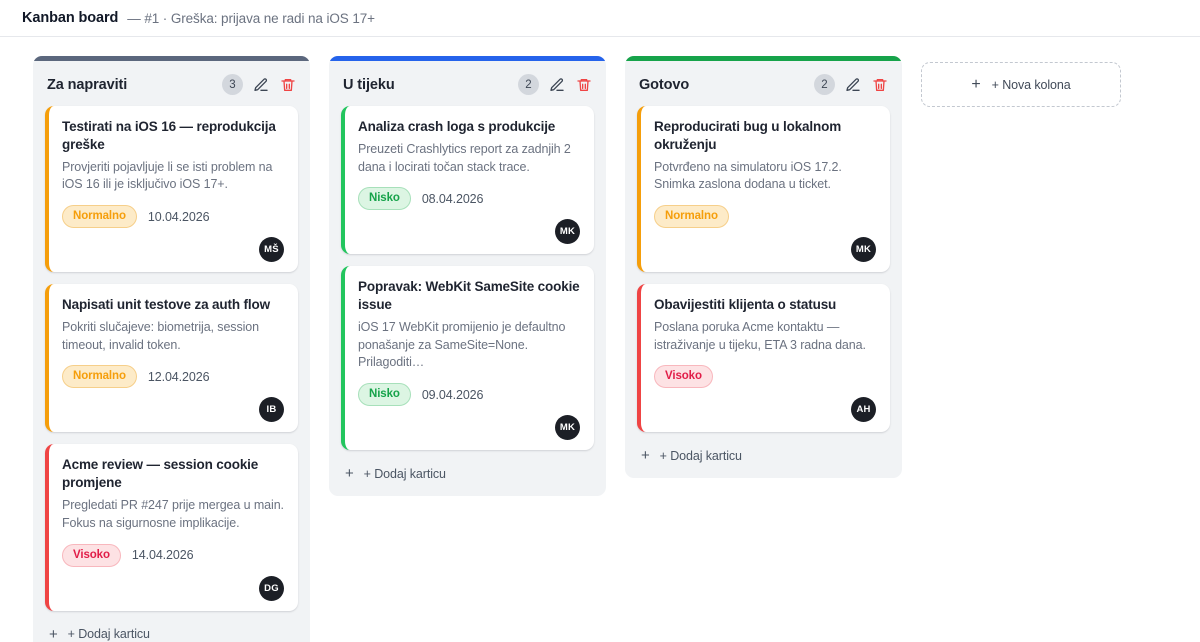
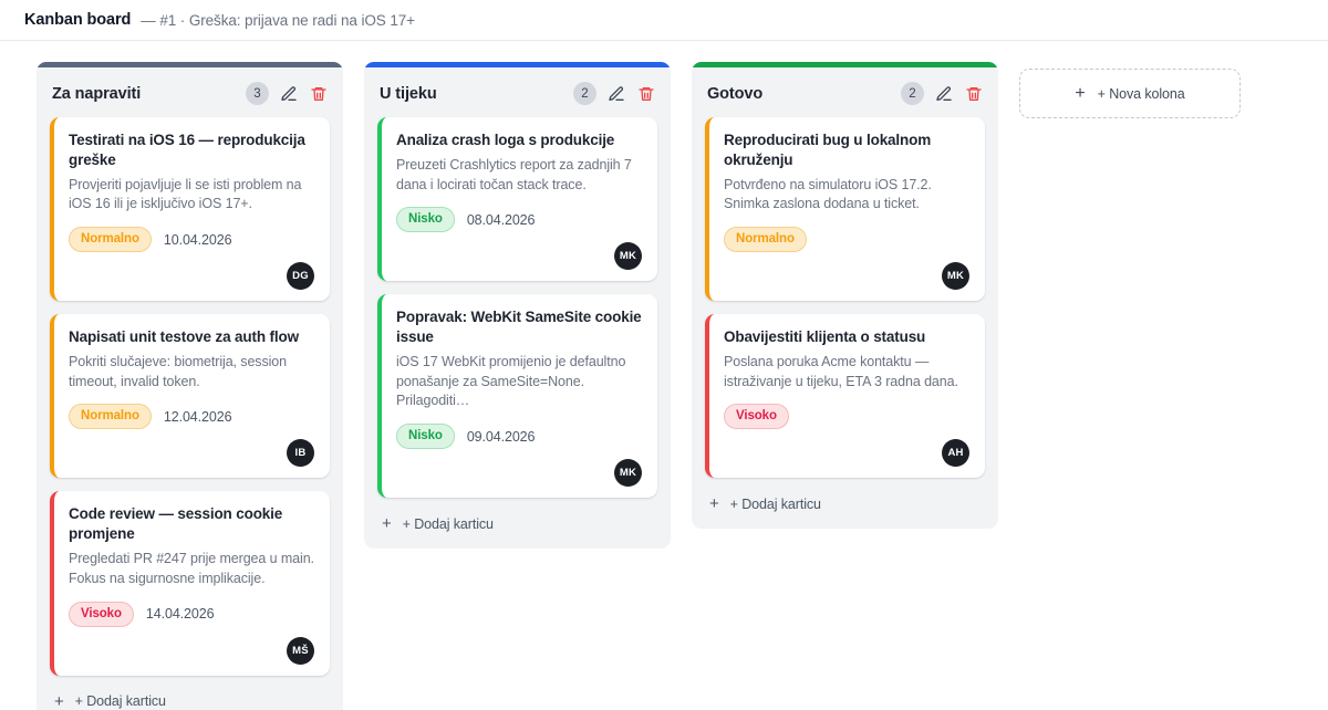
  Kanban board
  — #1 · Greška: prijava ne radi na iOS 17+
  Za napraviti
  3
  Testirati na iOS 16 — reprodukcija greške
  Provjeriti pojavljuje li se isti problem na iOS 16 ili je isključivo iOS 17+.
  Normalno
  10.04.2026
- MŠ
+ DG
  Napisati unit testove za auth flow
  Pokriti slučajeve: biometrija, session timeout, invalid token.
  Normalno
  12.04.2026
  IB
- Acme review — session cookie promjene
+ Code review — session cookie promjene
  Pregledati PR #247 prije mergea u main. Fokus na sigurnosne implikacije.
  Visoko
  14.04.2026
- DG
+ MŠ
  +
  + Dodaj karticu
  U tijeku
  2
  Analiza crash loga s produkcije
- Preuzeti Crashlytics report za zadnjih 2 dana i locirati točan stack trace.
+ Preuzeti Crashlytics report za zadnjih 7 dana i locirati točan stack trace.
  Nisko
  08.04.2026
  MK
  Popravak: WebKit SameSite cookie issue
  iOS 17 WebKit promijenio je defaultno ponašanje za SameSite=None. Prilagoditi…
  Nisko
  09.04.2026
  MK
  +
  + Dodaj karticu
  Gotovo
  2
  Reproducirati bug u lokalnom okruženju
  Potvrđeno na simulatoru iOS 17.2. Snimka zaslona dodana u ticket.
  Normalno
  MK
  Obavijestiti klijenta o statusu
  Poslana poruka Acme kontaktu — istraživanje u tijeku, ETA 3 radna dana.
  Visoko
  AH
  +
  + Dodaj karticu
  +
  + Nova kolona
